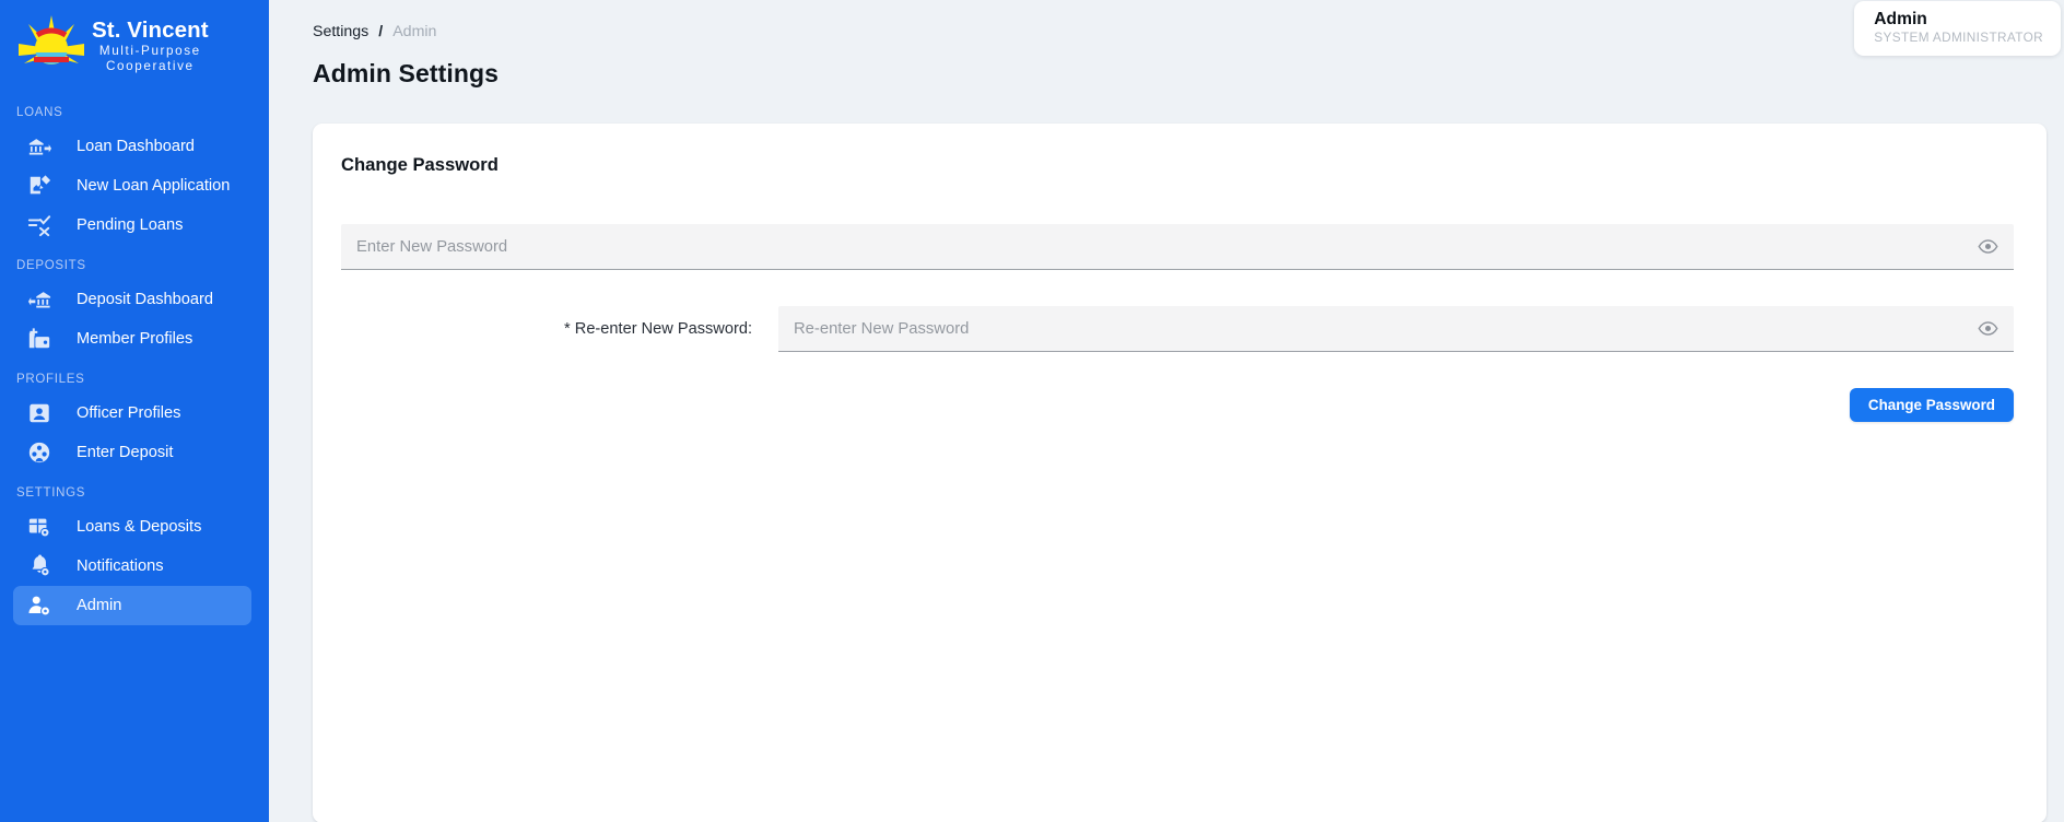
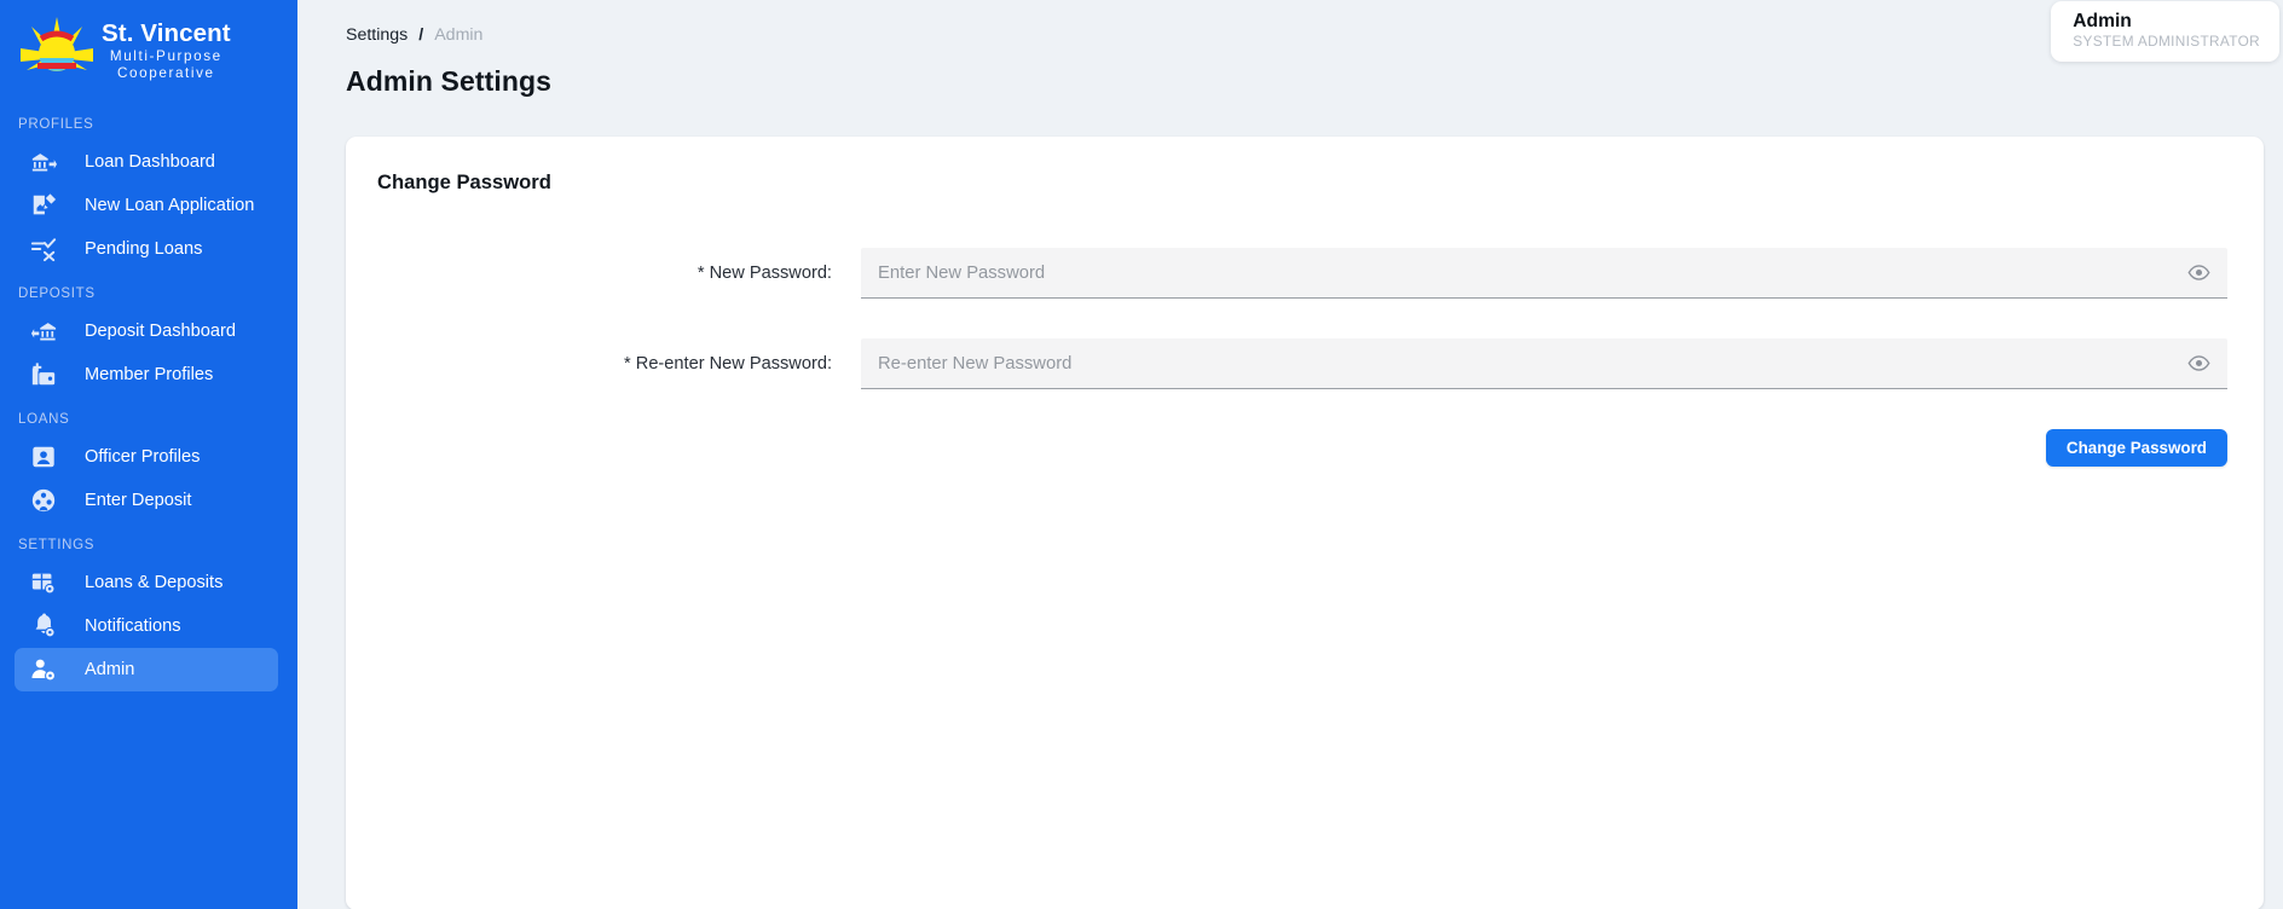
  St. Vincent
  Multi-Purpose
  Cooperative
- LOANS
+ PROFILES
  Loan Dashboard
  New Loan Application
  Pending Loans
  DEPOSITS
  Deposit Dashboard
  Member Profiles
- PROFILES
+ LOANS
  Officer Profiles
  Enter Deposit
  SETTINGS
  Loans & Deposits
  Notifications
  Admin
  Settings
  /
  Admin
  Admin Settings
  Change Password
+ * New Password:
  Enter New Password
  * Re-enter New Password:
  Re-enter New Password
  Change Password
  Admin
  SYSTEM ADMINISTRATOR
